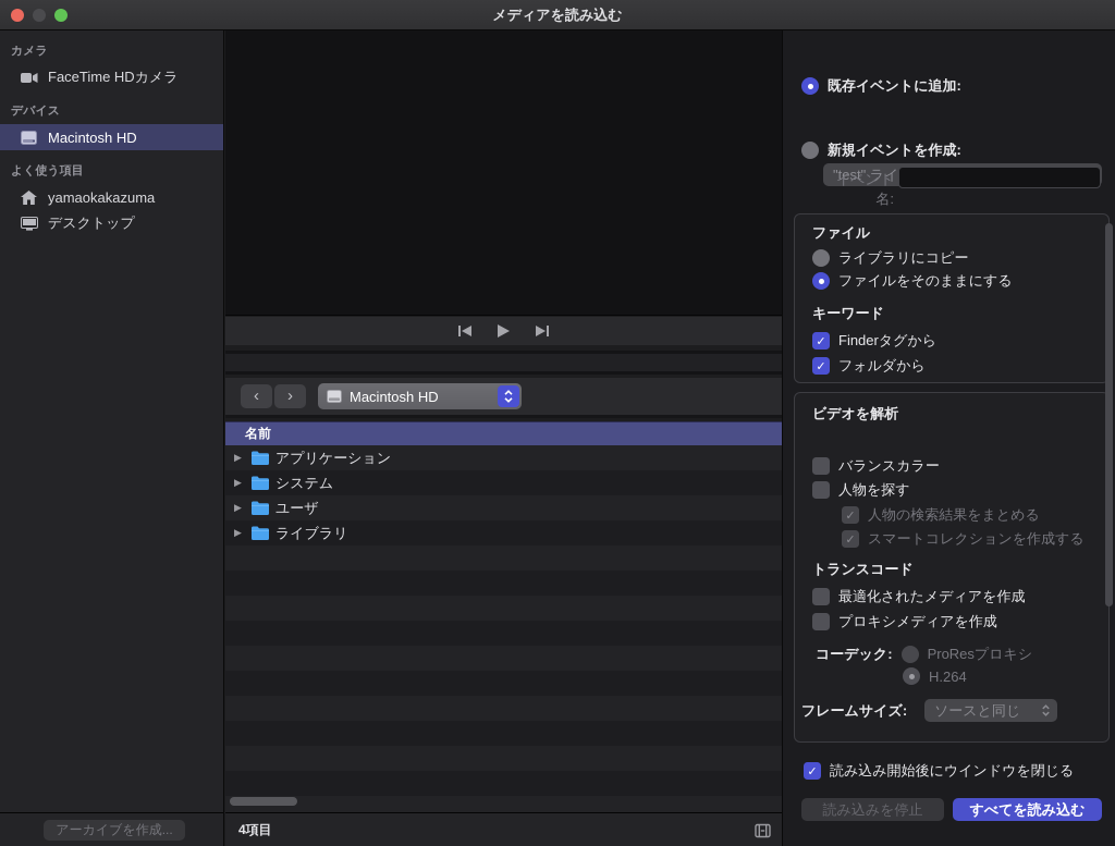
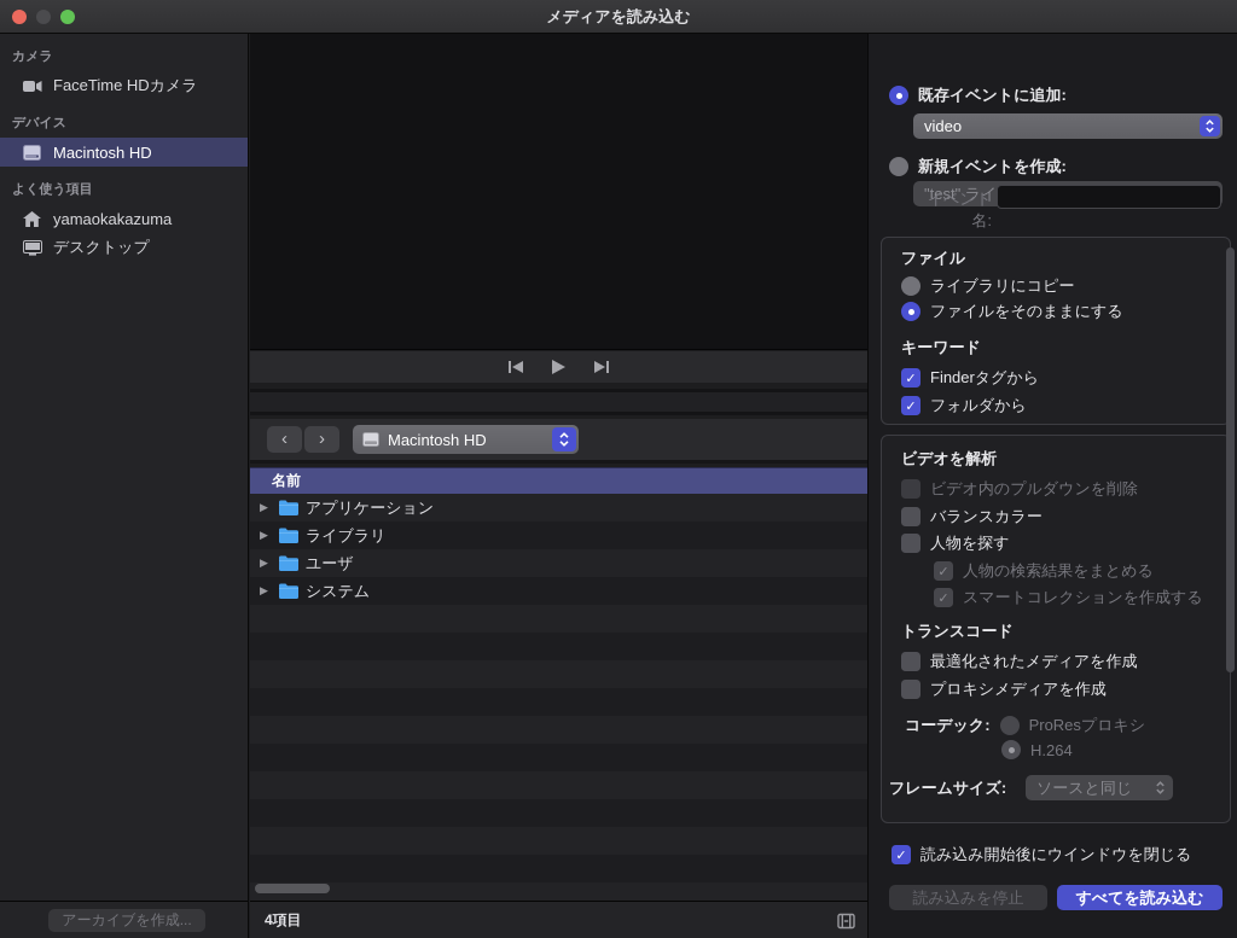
  メディアを読み込む
  カメラ
  FaceTime HDカメラ
  デバイス
  Macintosh HD
  よく使う項目
  yamaokakazuma
  デスクトップ
  アーカイブを作成...
  ‹
  ›
  Macintosh HD
  名前
  ▶
  アプリケーション
  ▶
- システム
+ ライブラリ
  ▶
  ユーザ
  ▶
- ライブラリ
+ システム
  4項目
  既存イベントに追加:
+ video
  新規イベントを作成:
  "test" ライ
  イベント名:
  ファイル
  ライブラリにコピー
  ファイルをそのままにする
  キーワード
  ✓
  Finderタグから
  ✓
  フォルダから
  ビデオを解析
+ ビデオ内のプルダウンを削除
  バランスカラー
  人物を探す
  ✓
  人物の検索結果をまとめる
  ✓
  スマートコレクションを作成する
  トランスコード
  最適化されたメディアを作成
  プロキシメディアを作成
  コーデック:
  ProResプロキシ
  H.264
  フレームサイズ:
  ソースと同じ
  ✓
  読み込み開始後にウインドウを閉じる
  読み込みを停止
  すべてを読み込む
